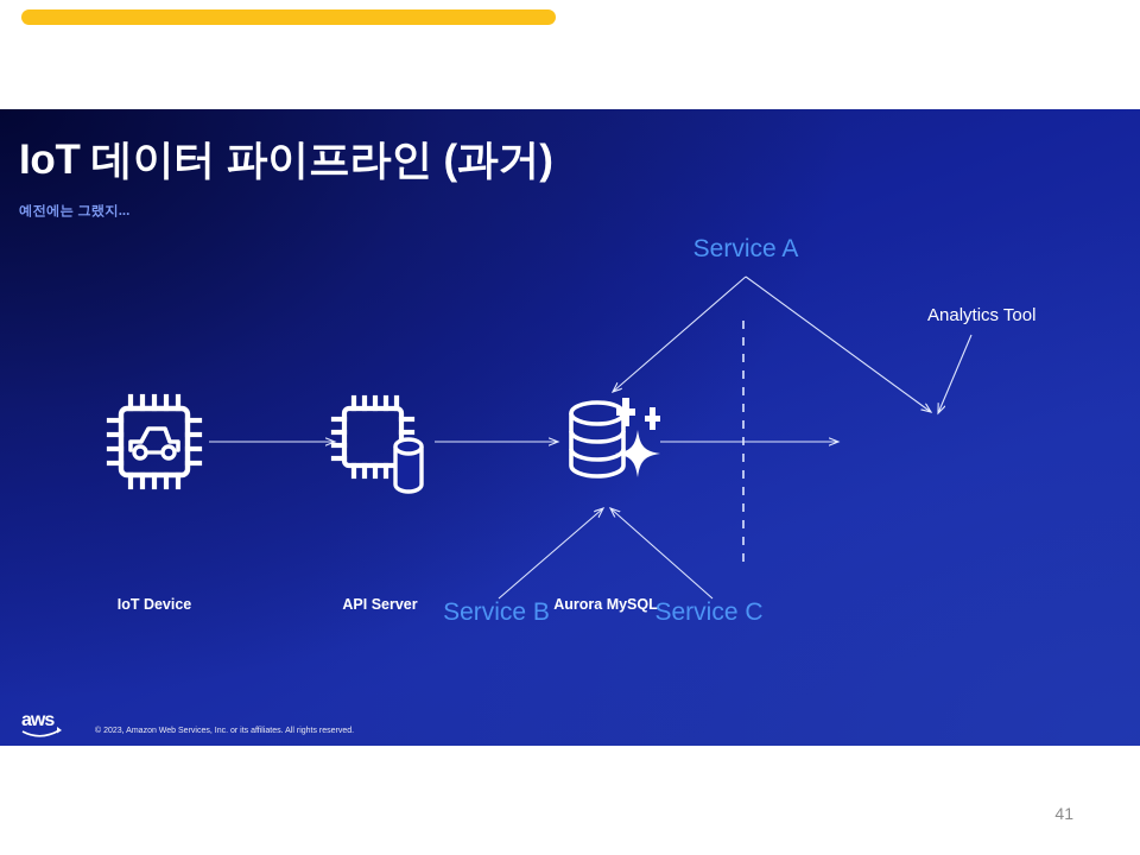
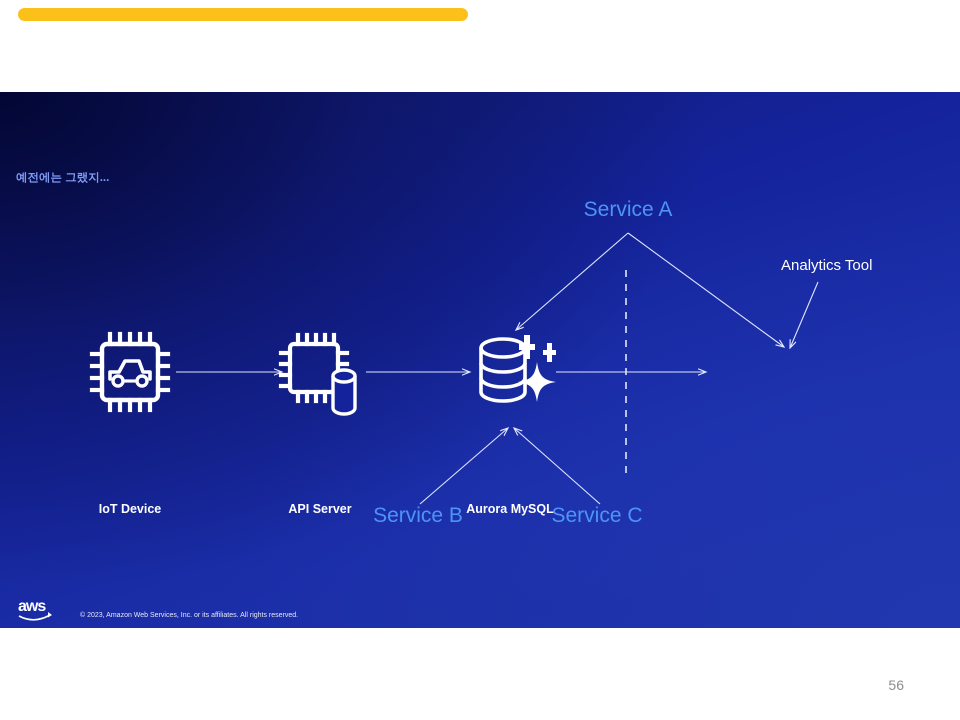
- IoT 데이터 파이프라인 (과거)
  예전에는 그랬지...
  aws
  IoT Device
  API Server
  Aurora MySQL
  Service A
  Service B
  Service C
  Analytics Tool
- 41
+ 56
